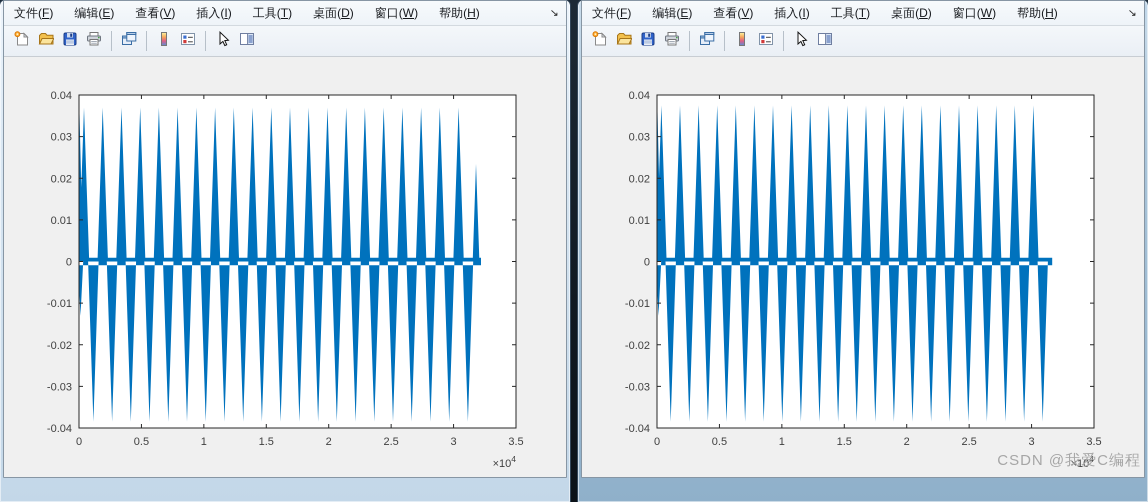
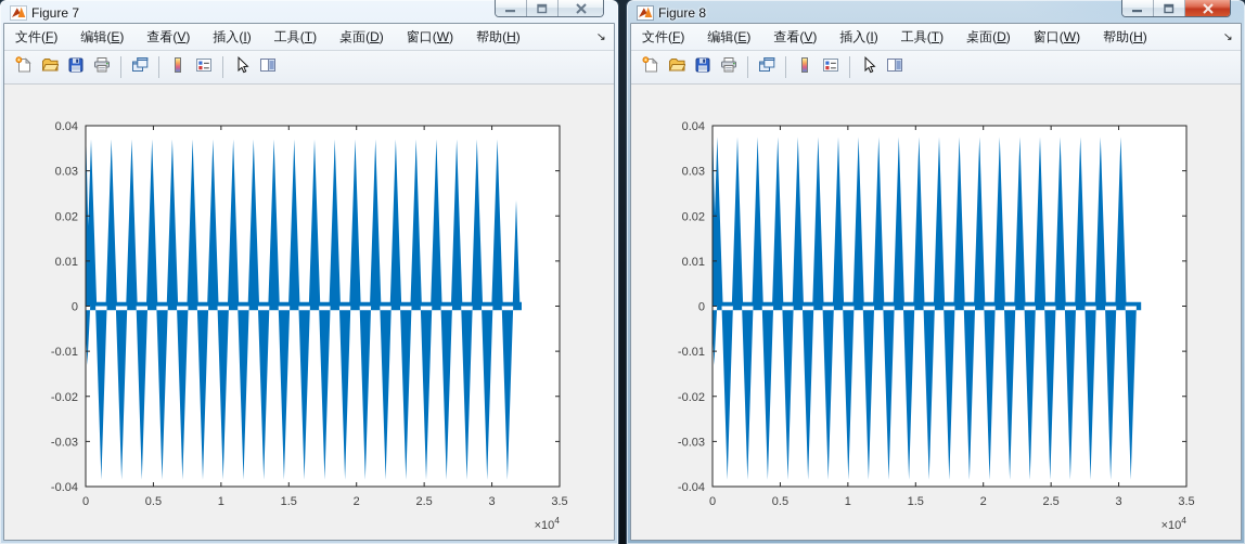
+ Figure 7
  文件(F)
  编辑(E)
  查看(V)
  插入(I)
  工具(T)
  桌面(D)
  窗口(W)
  帮助(H)
  ↘
  0
  0.5
  1
  1.5
  2
  2.5
  3
  3.5
  -0.04
  -0.03
  -0.02
  -0.01
  0
  0.01
  0.02
  0.03
  0.04
  ×104
+ Figure 8
  文件(F)
  编辑(E)
  查看(V)
  插入(I)
  工具(T)
  桌面(D)
  窗口(W)
  帮助(H)
  ↘
  0
  0.5
  1
  1.5
  2
  2.5
  3
  3.5
  -0.04
  -0.03
  -0.02
  -0.01
  0
  0.01
  0.02
  0.03
  0.04
  ×104
- CSDN @我爱C编程
